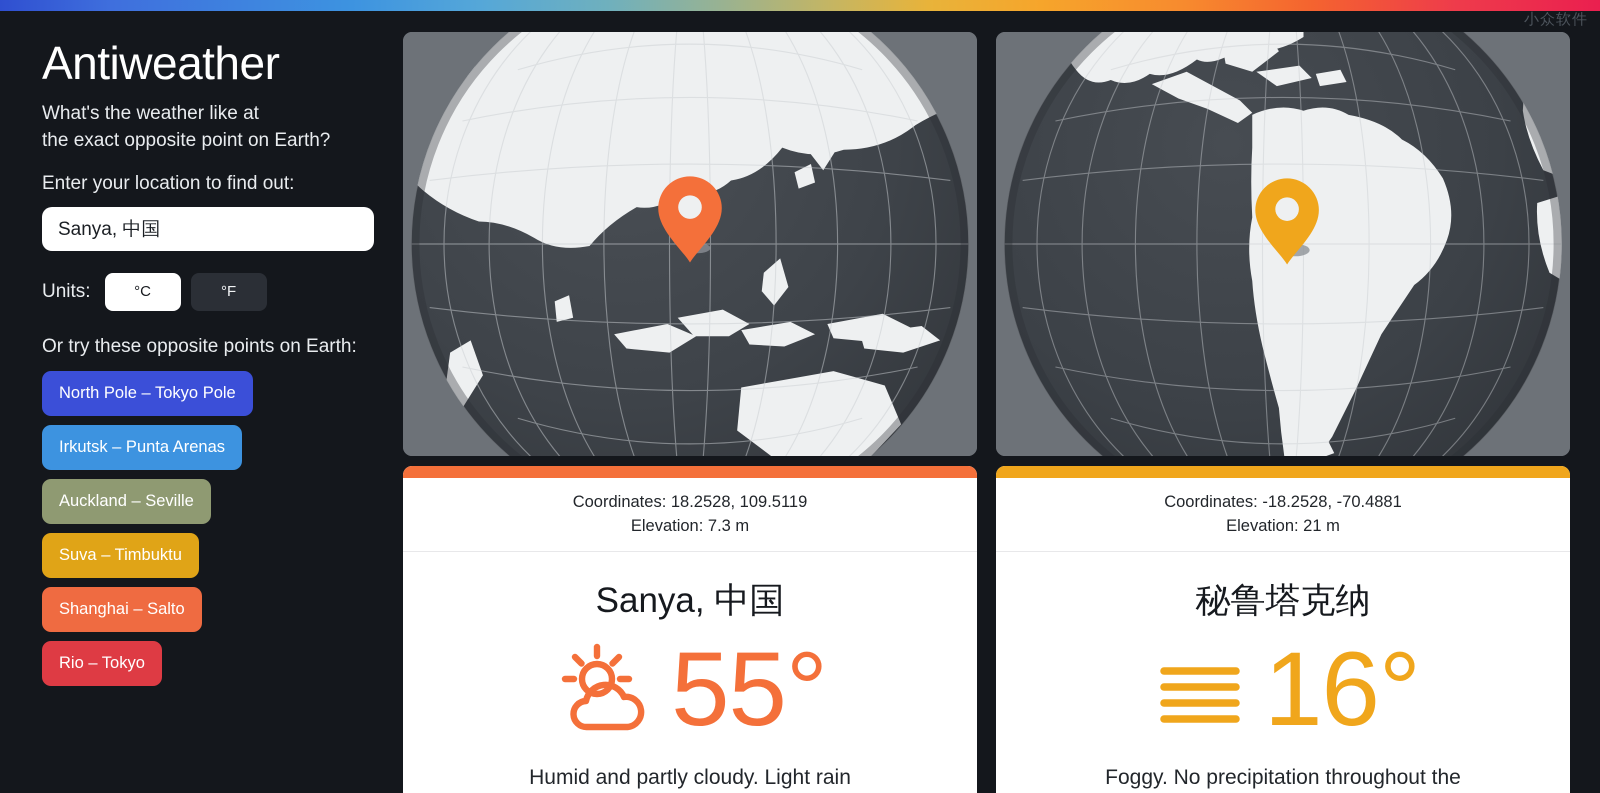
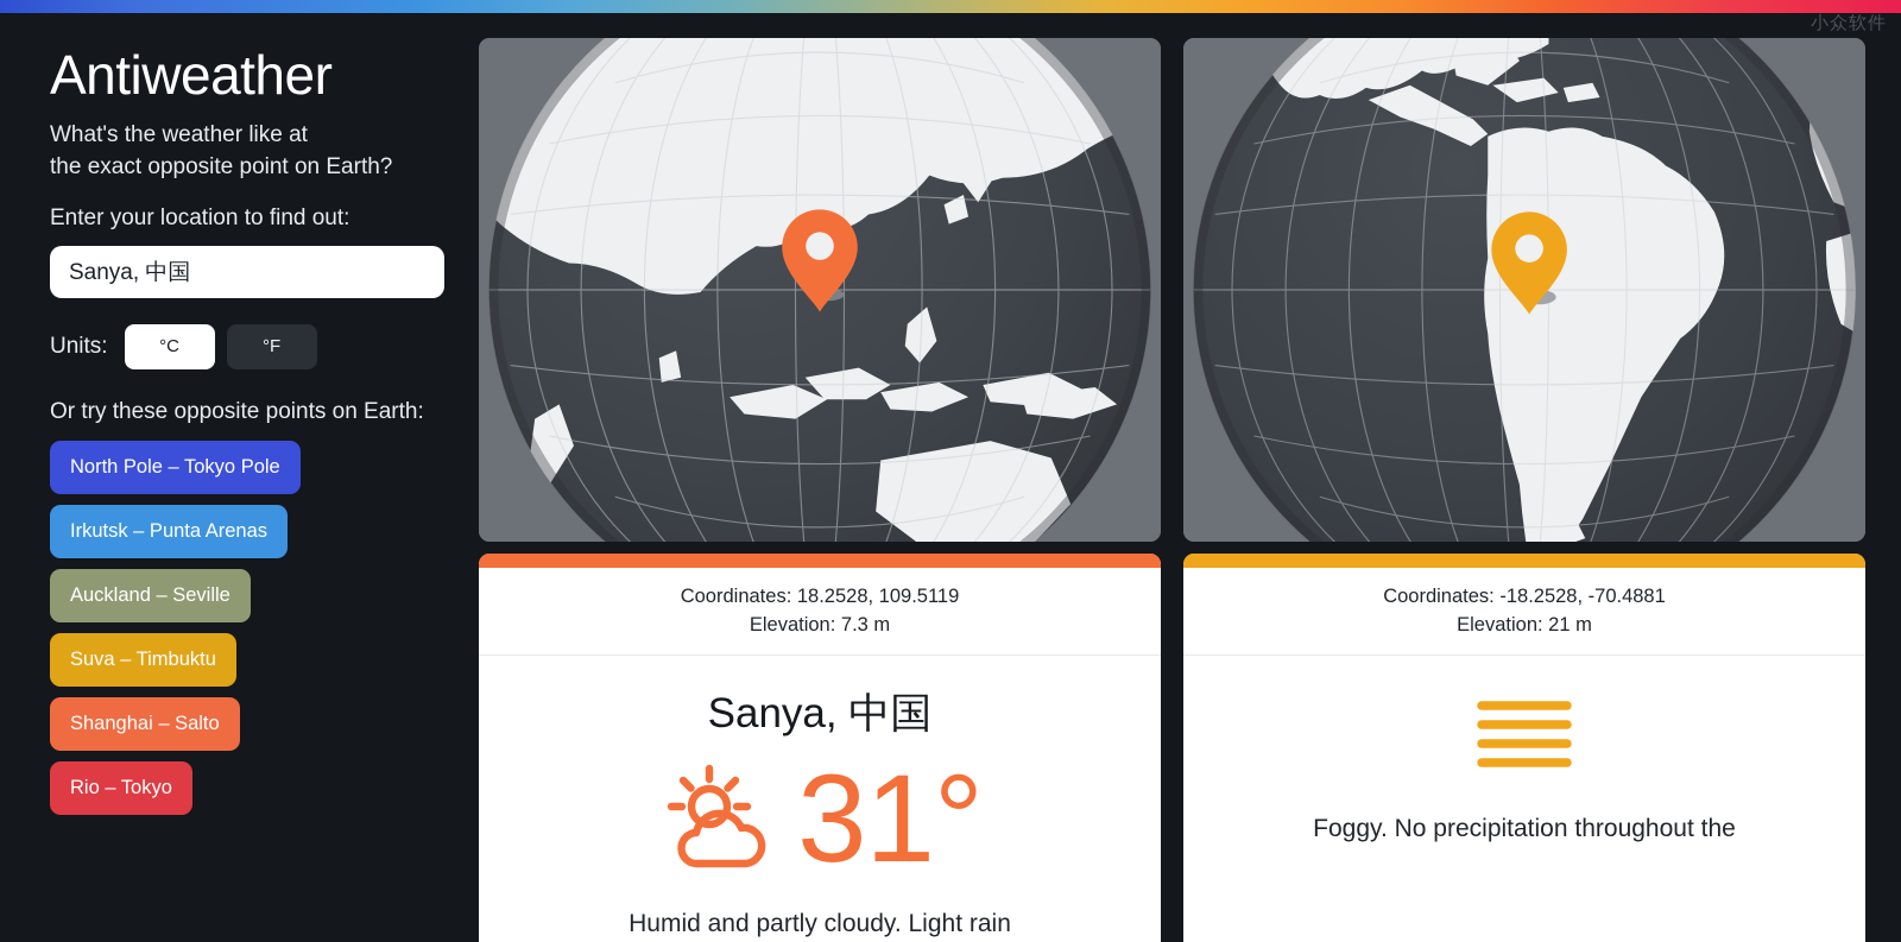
  小众软件
  Antiweather
  What's the weather like at
  the exact opposite point on Earth?
  Enter your location to find out:
  Sanya, 中国
  Units:
  °C
  °F
  Or try these opposite points on Earth:
  North Pole – Tokyo Pole
  Irkutsk – Punta Arenas
  Auckland – Seville
  Suva – Timbuktu
  Shanghai – Salto
  Rio – Tokyo
  Coordinates: 18.2528, 109.5119
  Elevation: 7.3 m
  Sanya, 中国
- 55°
+ 31°
  Humid and partly cloudy. Light rain
  Coordinates: -18.2528, -70.4881
  Elevation: 21 m
- 秘鲁塔克纳
- 16°
  Foggy. No precipitation throughout the
